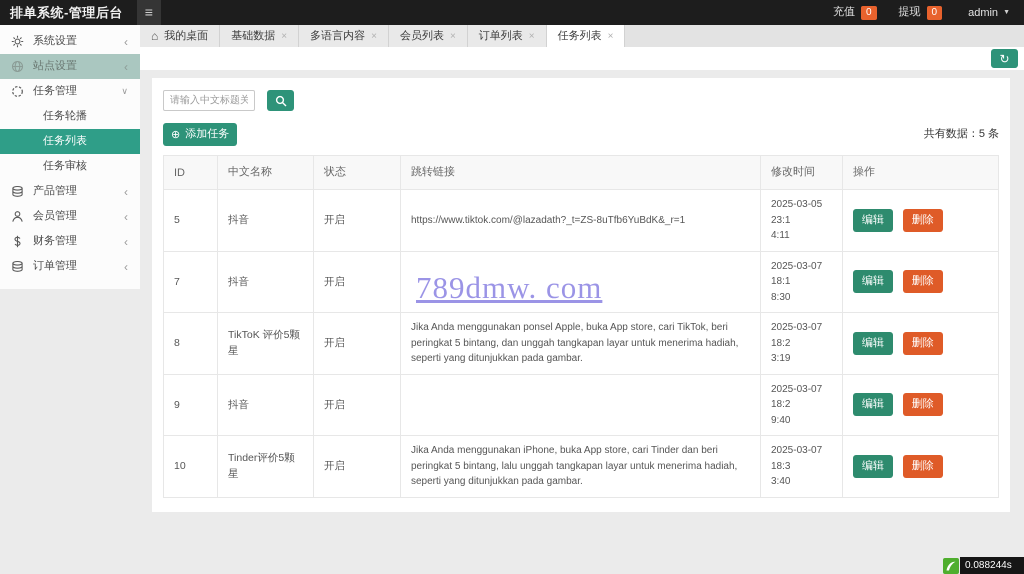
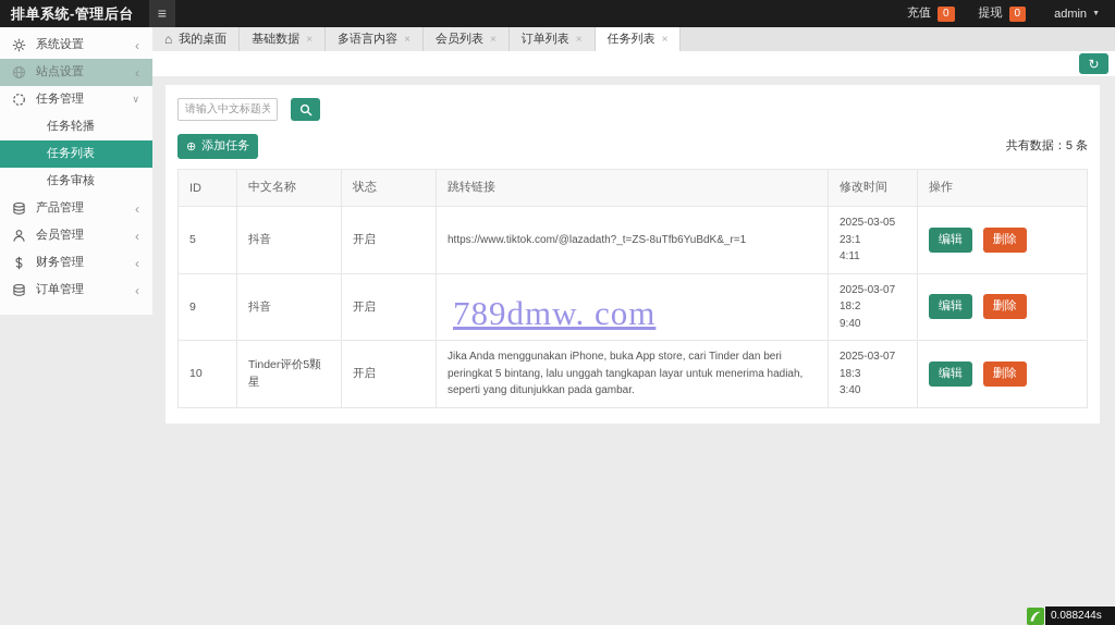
  排单系统-管理后台
  ≡
  充值
  0
  提现
  0
  admin
  系统设置
  ‹
  站点设置
  ‹
  任务管理
  ∨
  任务轮播
  任务列表
  任务审核
  产品管理
  ‹
  会员管理
  ‹
  财务管理
  ‹
  订单管理
  ‹
  ⌂
  我的桌面
  基础数据
  ×
  多语言内容
  ×
  会员列表
  ×
  订单列表
  ×
  任务列表
  ×
  ↻
  请输入中文标题关
  ⊕
  添加任务
  共有数据：5 条
  ID	中文名称	状态	跳转链接	修改时间	操作
  5	抖音	开启	https://www.tiktok.com/@lazadath?_t=ZS-8uTfb6YuBdK&_r=1	2025-03-05 23:1 4:11	编辑 删除
- 7	抖音	开启		2025-03-07 18:1 8:30	编辑 删除
- 8	TikToK 评价5颗星	开启	Jika Anda menggunakan ponsel Apple, buka App store, cari TikTok, beri peringkat 5 bintang, dan unggah tangkapan layar untuk menerima hadiah, seperti yang ditunjukkan pada gambar.	2025-03-07 18:2 3:19	编辑 删除
  9	抖音	开启		2025-03-07 18:2 9:40	编辑 删除
  10	Tinder评价5颗星	开启	Jika Anda menggunakan iPhone, buka App store, cari Tinder dan beri peringkat 5 bintang, lalu unggah tangkapan layar untuk menerima hadiah, seperti yang ditunjukkan pada gambar.	2025-03-07 18:3 3:40	编辑 删除
  789dmw. com
  0.088244s
